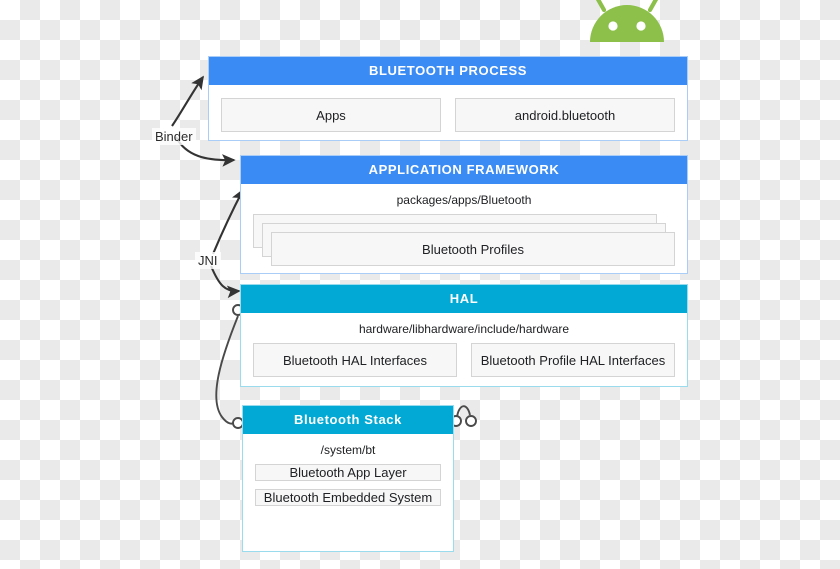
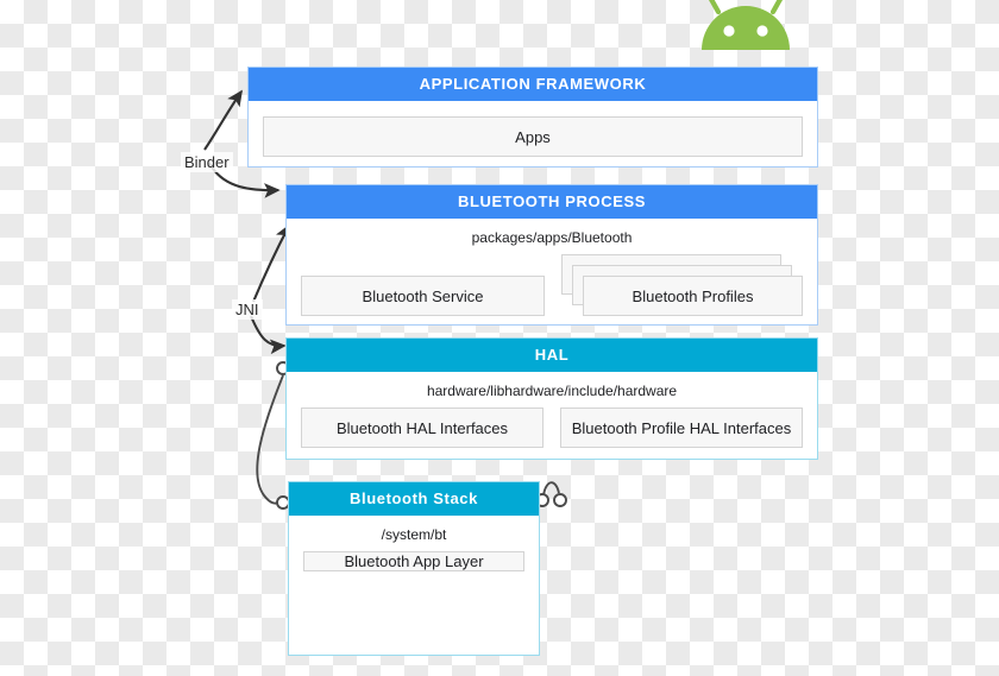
  Binder
  JNI
- BLUETOOTH PROCESS
+ APPLICATION FRAMEWORK
  Apps
- android.bluetooth
- APPLICATION FRAMEWORK
+ BLUETOOTH PROCESS
  packages/apps/Bluetooth
+ Bluetooth Service
  Bluetooth Profiles
  HAL
  hardware/libhardware/include/hardware
  Bluetooth HAL Interfaces
  Bluetooth Profile HAL Interfaces
  Bluetooth Stack
  /system/bt
  Bluetooth App Layer
- Bluetooth Embedded System
